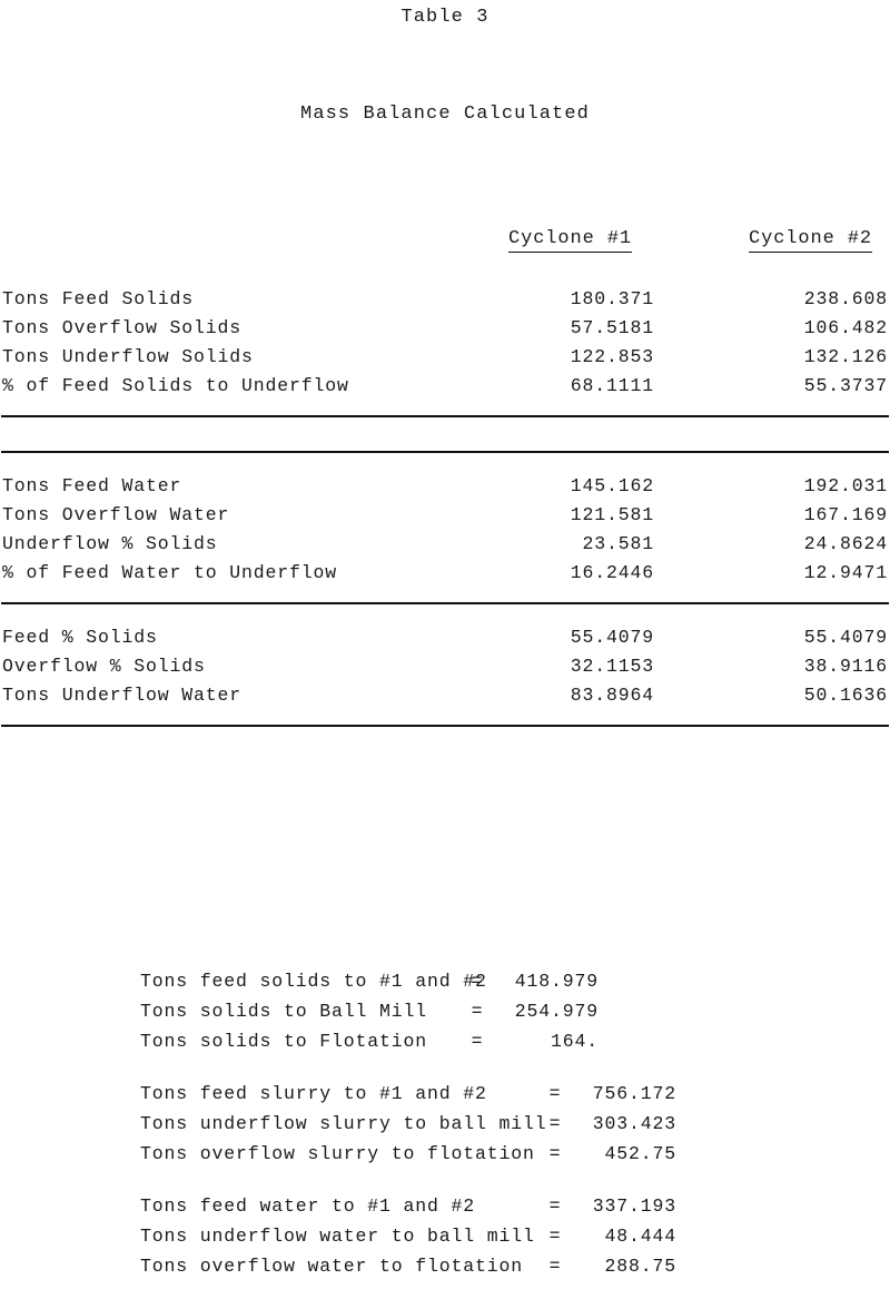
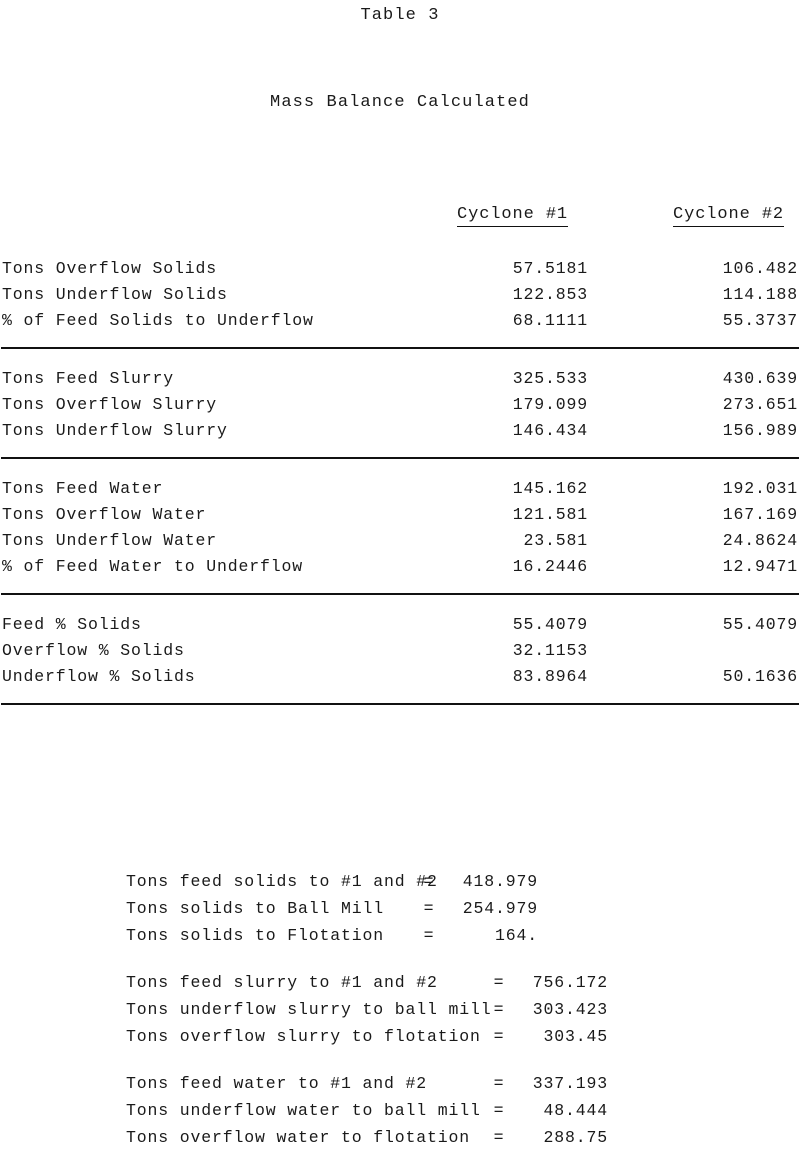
  Table 3
  Mass Balance Calculated
  Cyclone #1
  Cyclone #2
- Tons Feed Solids
- 180.371
- 238.608
  Tons Overflow Solids
  57.5181
  106.482
  Tons Underflow Solids
  122.853
- 132.126
+ 114.188
  % of Feed Solids to Underflow
  68.1111
  55.3737
+ Tons Feed Slurry
+ 325.533
+ 430.639
+ Tons Overflow Slurry
+ 179.099
+ 273.651
+ Tons Underflow Slurry
+ 146.434
+ 156.989
  Tons Feed Water
  145.162
  192.031
  Tons Overflow Water
  121.581
  167.169
- Underflow % Solids
+ Tons Underflow Water
  23.581
  24.8624
  % of Feed Water to Underflow
  16.2446
  12.9471
  Feed % Solids
  55.4079
  55.4079
  Overflow % Solids
  32.1153
- 38.9116
- Tons Underflow Water
+ Underflow % Solids
  83.8964
  50.1636
  Tons feed solids to #1 and #2
  =
  418.979
  Tons solids to Ball Mill
  =
  254.979
  Tons solids to Flotation
  =
  164.
  Tons feed slurry to #1 and #2
  =
  756.172
  Tons underflow slurry to ball mill
  =
  303.423
  Tons overflow slurry to flotation
  =
- 452.75
+ 303.45
  Tons feed water to #1 and #2
  =
  337.193
  Tons underflow water to ball mill
  =
  48.444
  Tons overflow water to flotation
  =
  288.75
